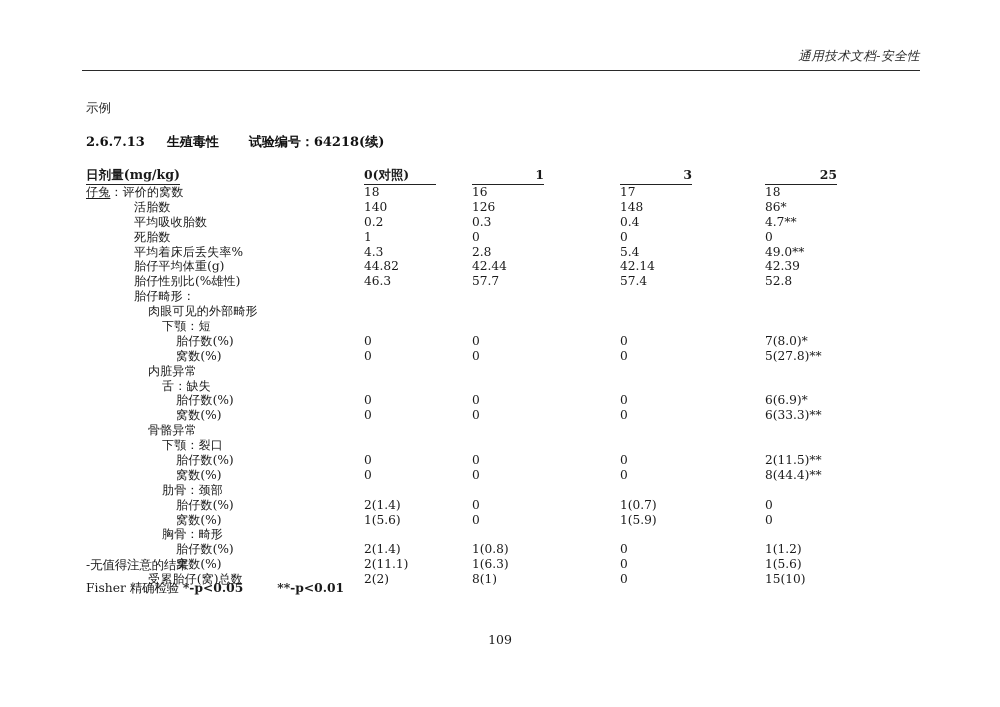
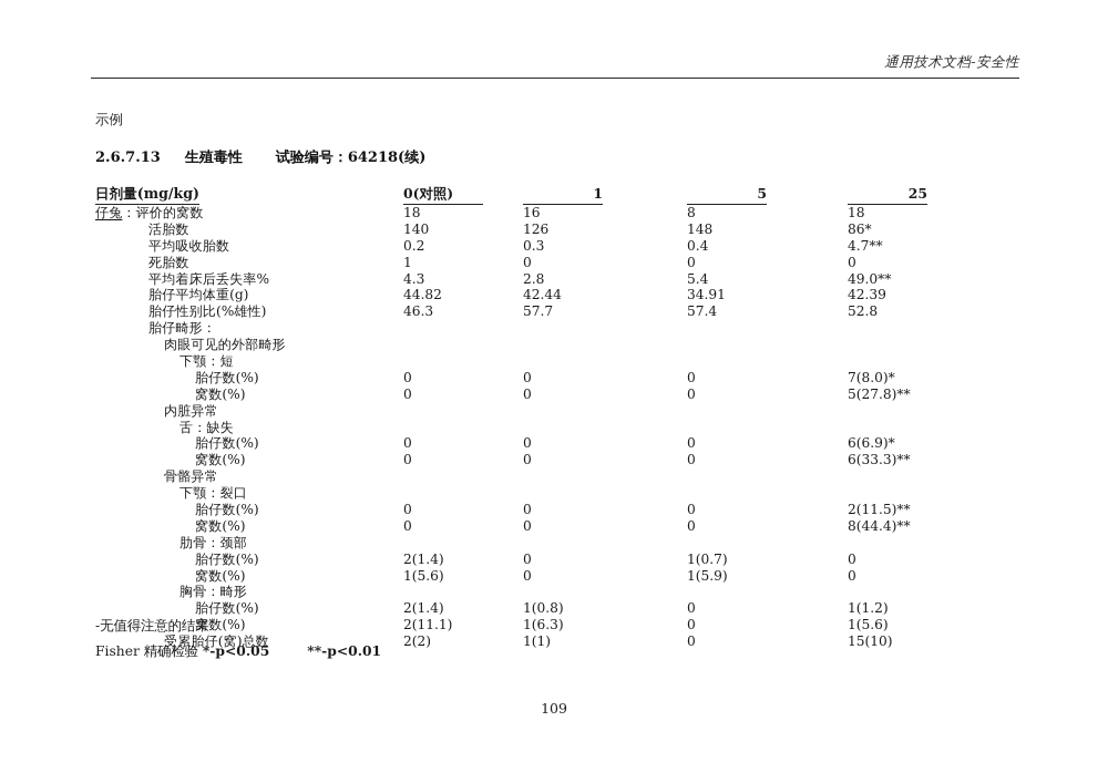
  通用技术文档-安全性
  示例
  2.6.7.13 生殖毒性 试验编号：64218(续)
  日剂量(mg/kg)
  0(对照)
  1
- 3
+ 5
  25
  仔兔：评价的窝数
  18
  16
- 17
+ 8
  18
  活胎数
  140
  126
  148
  86*
  平均吸收胎数
  0.2
  0.3
  0.4
  4.7**
  死胎数
  1
  0
  0
  0
  平均着床后丢失率%
  4.3
  2.8
  5.4
  49.0**
  胎仔平均体重(g)
  44.82
  42.44
- 42.14
+ 34.91
  42.39
  胎仔性别比(%雄性)
  46.3
  57.7
  57.4
  52.8
  胎仔畸形：
  肉眼可见的外部畸形
  下颚：短
  胎仔数(%)
  0
  0
  0
  7(8.0)*
  窝数(%)
  0
  0
  0
  5(27.8)**
  内脏异常
  舌：缺失
  胎仔数(%)
  0
  0
  0
  6(6.9)*
  窝数(%)
  0
  0
  0
  6(33.3)**
  骨骼异常
  下颚：裂口
  胎仔数(%)
  0
  0
  0
  2(11.5)**
  窝数(%)
  0
  0
  0
  8(44.4)**
  肋骨：颈部
  胎仔数(%)
  2(1.4)
  0
  1(0.7)
  0
  窝数(%)
  1(5.6)
  0
  1(5.9)
  0
  胸骨：畸形
  胎仔数(%)
  2(1.4)
  1(0.8)
  0
  1(1.2)
  窝数(%)
  2(11.1)
  1(6.3)
  0
  1(5.6)
  受累胎仔(窝)总数
  2(2)
- 8(1)
+ 1(1)
  0
  15(10)
  -无值得注意的结果
  Fisher 精确检验 *-p<0.05 **-p<0.01
  109
